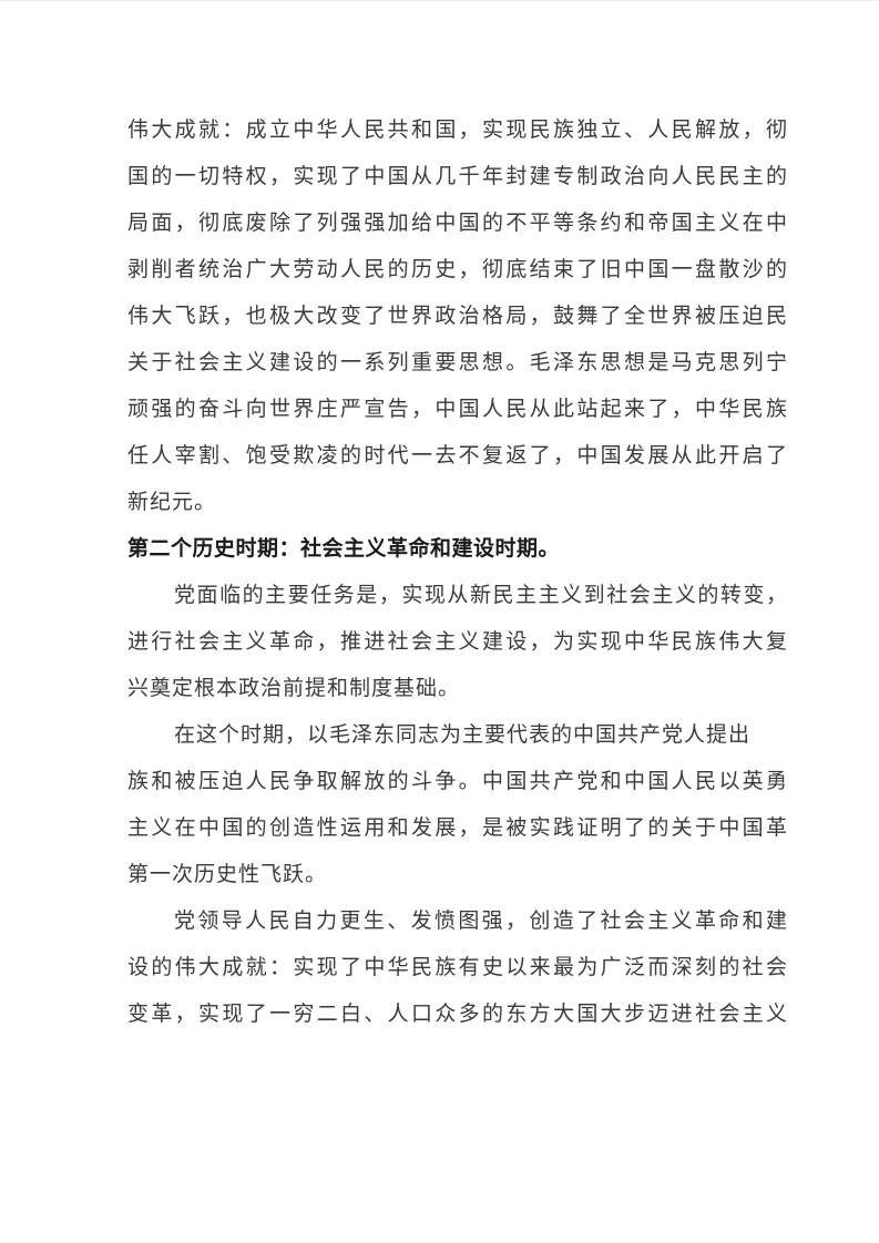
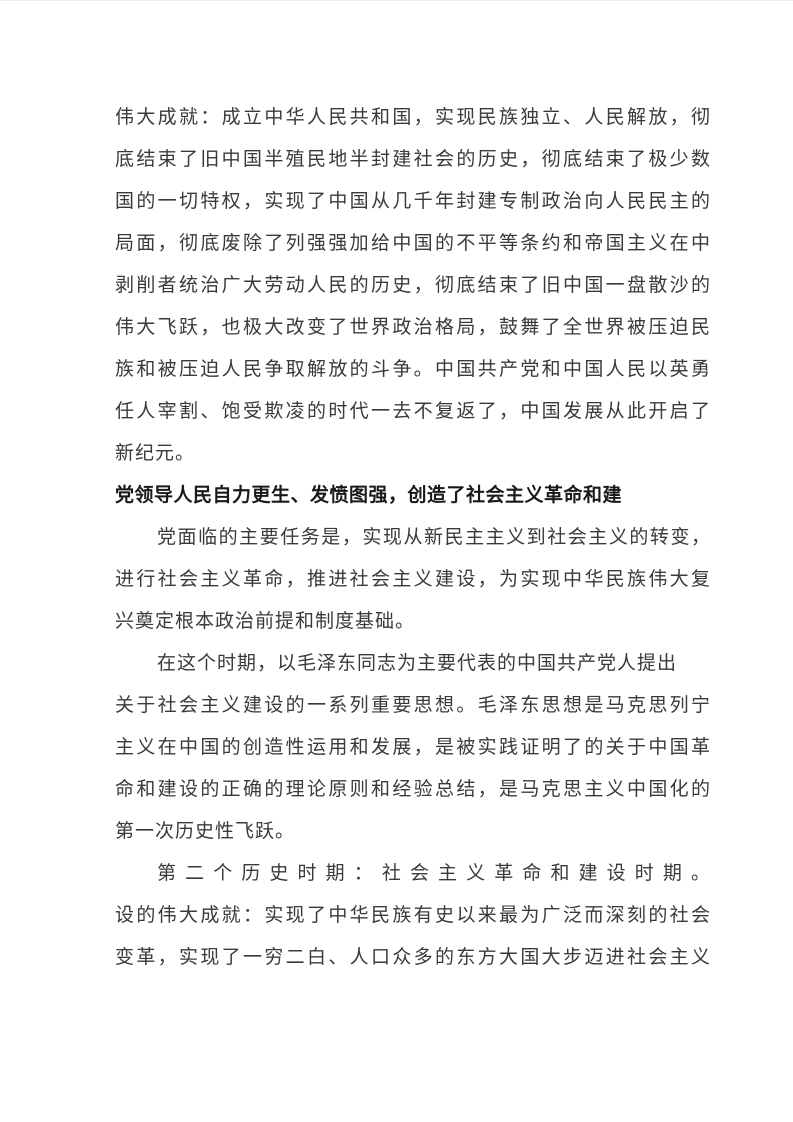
  伟大成就：成立中华人民共和国，实现民族独立、人民解放，彻
+ 底结束了旧中国半殖民地半封建社会的历史，彻底结束了极少数
  国的一切特权，实现了中国从几千年封建专制政治向人民民主的
  局面，彻底废除了列强强加给中国的不平等条约和帝国主义在中
  剥削者统治广大劳动人民的历史，彻底结束了旧中国一盘散沙的
  伟大飞跃，也极大改变了世界政治格局，鼓舞了全世界被压迫民
- 关于社会主义建设的一系列重要思想。毛泽东思想是马克思列宁
+ 族和被压迫人民争取解放的斗争。中国共产党和中国人民以英勇
- 顽强的奋斗向世界庄严宣告，中国人民从此站起来了，中华民族
  任人宰割、饱受欺凌的时代一去不复返了，中国发展从此开启了
  新纪元。
- 第二个历史时期：社会主义革命和建设时期。
+ 党领导人民自力更生、发愤图强，创造了社会主义革命和建
  党面临的主要任务是，实现从新民主主义到社会主义的转变，
  进行社会主义革命，推进社会主义建设，为实现中华民族伟大复
  兴奠定根本政治前提和制度基础。
  在这个时期，以毛泽东同志为主要代表的中国共产党人提出
- 族和被压迫人民争取解放的斗争。中国共产党和中国人民以英勇
+ 关于社会主义建设的一系列重要思想。毛泽东思想是马克思列宁
  主义在中国的创造性运用和发展，是被实践证明了的关于中国革
+ 命和建设的正确的理论原则和经验总结，是马克思主义中国化的
  第一次历史性飞跃。
- 党领导人民自力更生、发愤图强，创造了社会主义革命和建
+ 第二个历史时期：社会主义革命和建设时期。
  设的伟大成就：实现了中华民族有史以来最为广泛而深刻的社会
  变革，实现了一穷二白、人口众多的东方大国大步迈进社会主义
